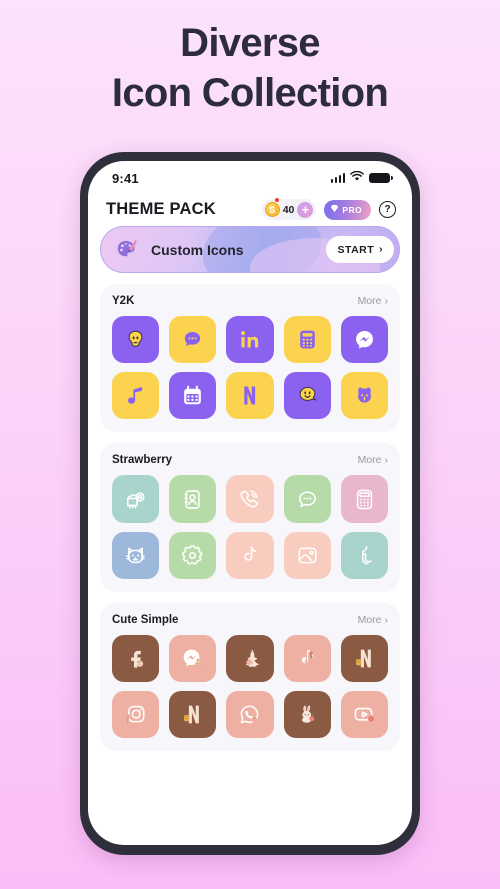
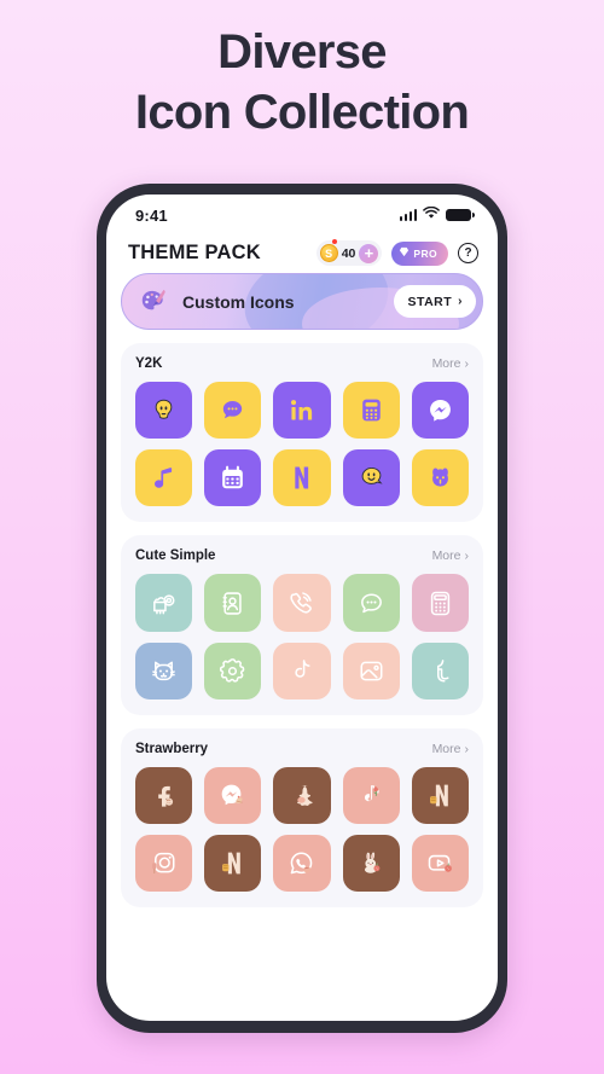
  Diverse
  Icon Collection
  9:41
  THEME PACK
  S
  40
  +
  PRO
  ?
  Custom Icons
  START
  ›
  Y2K
  More
  ›
- Strawberry
+ Cute Simple
  More
  ›
- Cute Simple
+ Strawberry
  More
  ›
